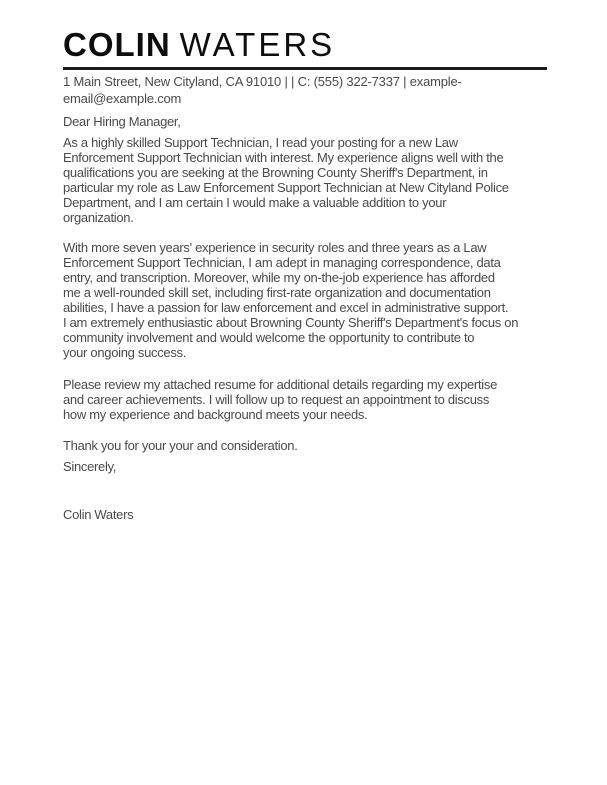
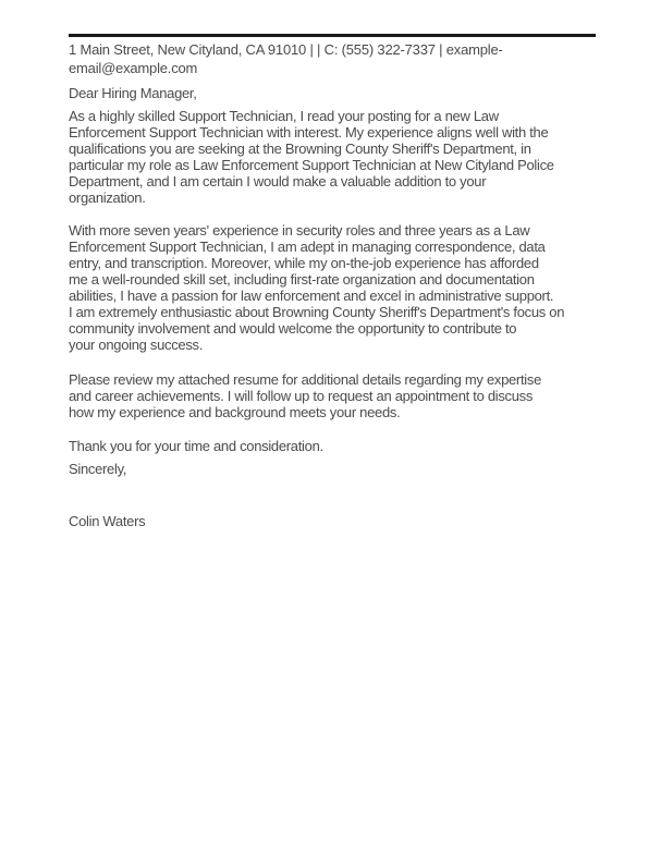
- COLIN WATERS
  1 Main Street, New Cityland, CA 91010 | | C: (555) 322-7337 | example-
  email@example.com
  Dear Hiring Manager,
  As a highly skilled Support Technician, I read your posting for a new Law
  Enforcement Support Technician with interest. My experience aligns well with the
  qualifications you are seeking at the Browning County Sheriff's Department, in
  particular my role as Law Enforcement Support Technician at New Cityland Police
  Department, and I am certain I would make a valuable addition to your
  organization.
  With more seven years' experience in security roles and three years as a Law
  Enforcement Support Technician, I am adept in managing correspondence, data
  entry, and transcription. Moreover, while my on-the-job experience has afforded
  me a well-rounded skill set, including first-rate organization and documentation
  abilities, I have a passion for law enforcement and excel in administrative support.
  I am extremely enthusiastic about Browning County Sheriff's Department's focus on
  community involvement and would welcome the opportunity to contribute to
  your ongoing success.
  Please review my attached resume for additional details regarding my expertise
  and career achievements. I will follow up to request an appointment to discuss
  how my experience and background meets your needs.
- Thank you for your your and consideration.
+ Thank you for your time and consideration.
  Sincerely,
  Colin Waters
